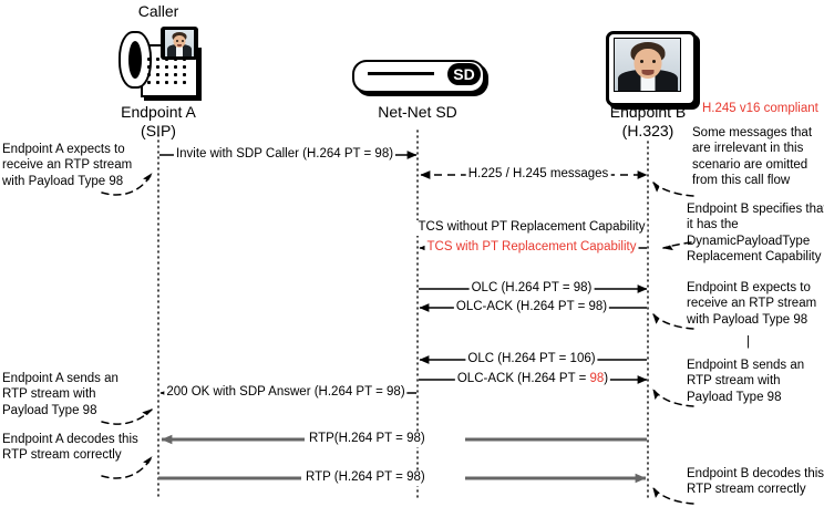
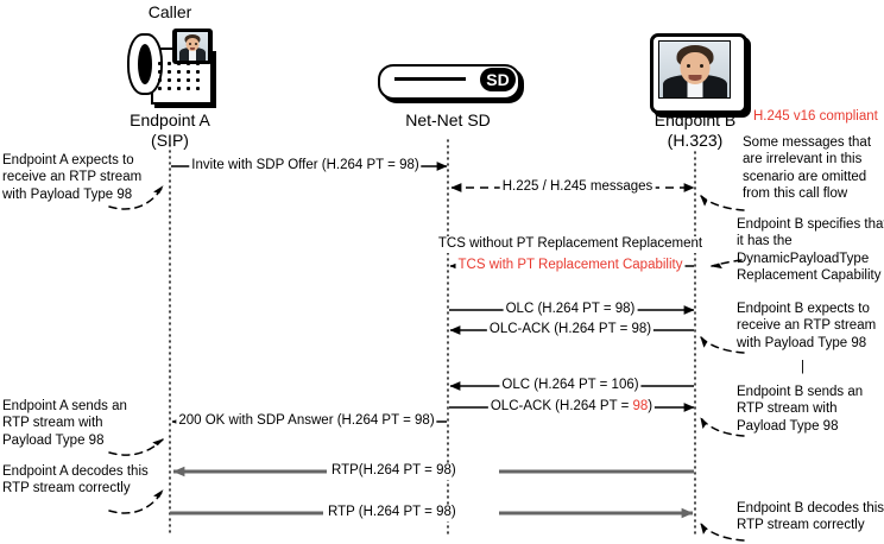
  Caller
  Endpoint A
  (SIP)
  SD
  Net-Net SD
  Endpoint B
  (H.323)
  H.245 v16 compliant
- Invite with SDP Caller (H.264 PT = 98)
+ Invite with SDP Offer (H.264 PT = 98)
  H.225 / H.245 messages
- TCS without PT Replacement Capability
+ TCS without PT Replacement Replacement
  TCS with PT Replacement Capability
  OLC (H.264 PT = 98)
  OLC-ACK (H.264 PT = 98)
  OLC (H.264 PT = 106)
  OLC-ACK (H.264 PT = 98)
  200 OK with SDP Answer (H.264 PT = 98)
  RTP(H.264 PT = 98)
  RTP (H.264 PT = 98)
  Endpoint A expects to
  receive an RTP stream
  with Payload Type 98
  Some messages that
  are irrelevant in this
  scenario are omitted
  from this call flow
  Endpoint B specifies tha
  it has the
  DynamicPayloadType
  Replacement Capability
  Endpoint B expects to
  receive an RTP stream
  with Payload Type 98
  |
  Endpoint B sends an
  RTP stream with
  Payload Type 98
  Endpoint A sends an
  RTP stream with
  Payload Type 98
  Endpoint A decodes this
  RTP stream correctly
  Endpoint B decodes this
  RTP stream correctly
